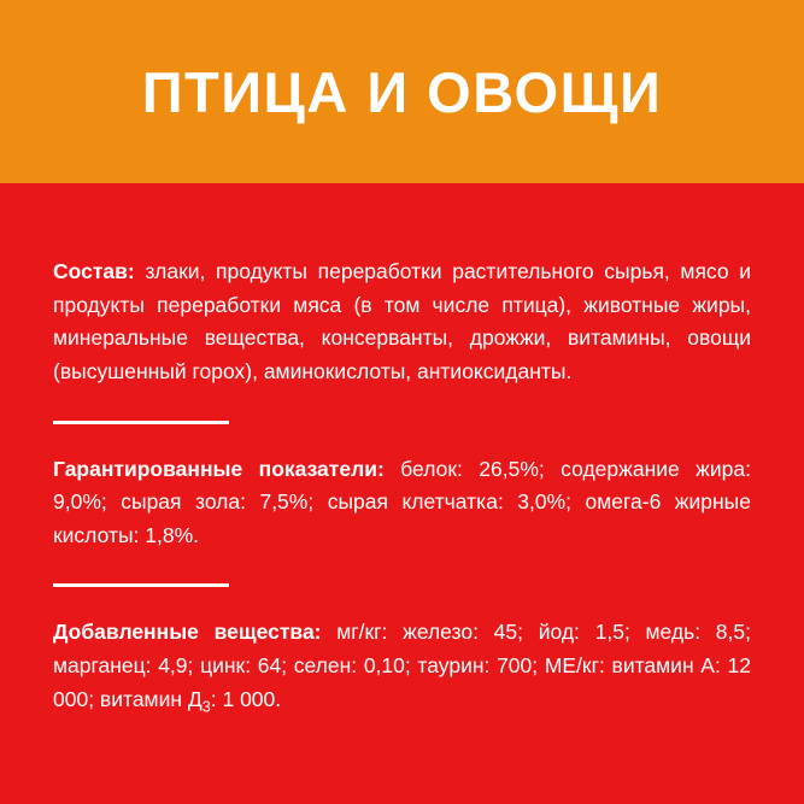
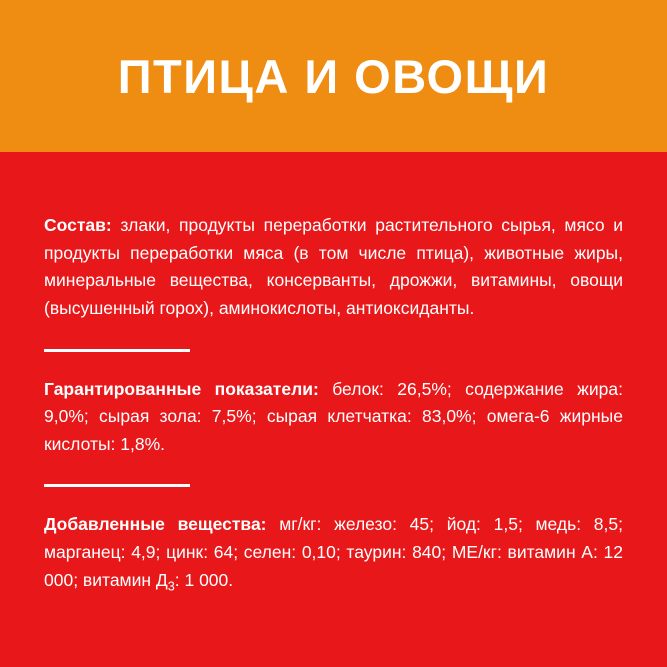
  ПТИЦА И ОВОЩИ
  Состав: злаки, продукты переработки растительного сырья, мясо и продукты переработки мяса (в том числе птица), животные жиры, минеральные вещества, консерванты, дрожжи, витамины, овощи (высушенный горох), аминокислоты, антиоксиданты.
- Гарантированные показатели: белок: 26,5%; содержание жира: 9,0%; сырая зола: 7,5%; сырая клетчатка: 3,0%; омега-6 жирные кислоты: 1,8%.
+ Гарантированные показатели: белок: 26,5%; содержание жира: 9,0%; сырая зола: 7,5%; сырая клетчатка: 83,0%; омега-6 жирные кислоты: 1,8%.
- Добавленные вещества: мг/кг: железо: 45; йод: 1,5; медь: 8,5; марганец: 4,9; цинк: 64; селен: 0,10; таурин: 700; МЕ/кг: витамин А: 12 000; витамин Д3: 1 000.
+ Добавленные вещества: мг/кг: железо: 45; йод: 1,5; медь: 8,5; марганец: 4,9; цинк: 64; селен: 0,10; таурин: 840; МЕ/кг: витамин А: 12 000; витамин Д3: 1 000.
